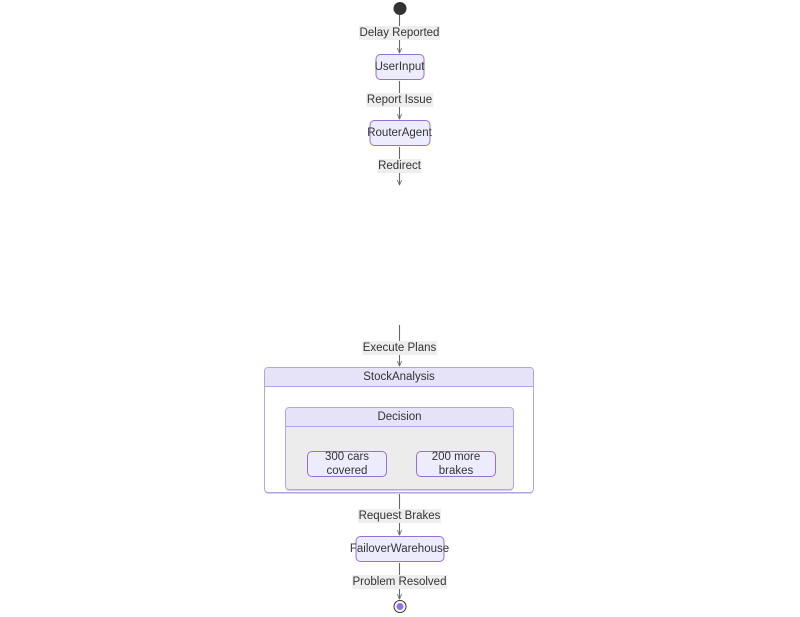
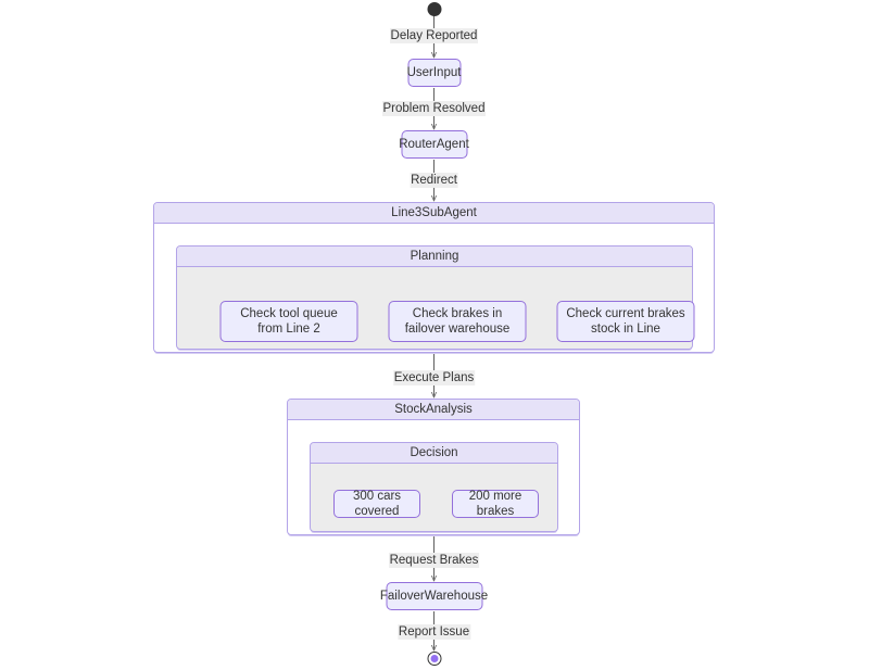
  Delay Reported
  UserInput
- Report Issue
+ Problem Resolved
  RouterAgent
  Redirect
+ Line3SubAgent
+ Planning
+ Check tool queue from Line 2
+ Check brakes in failover warehouse
+ Check current brakes stock in Line
  Execute Plans
  StockAnalysis
  Decision
  300 cars covered
  200 more brakes
  Request Brakes
  FailoverWarehouse
- Problem Resolved
+ Report Issue
